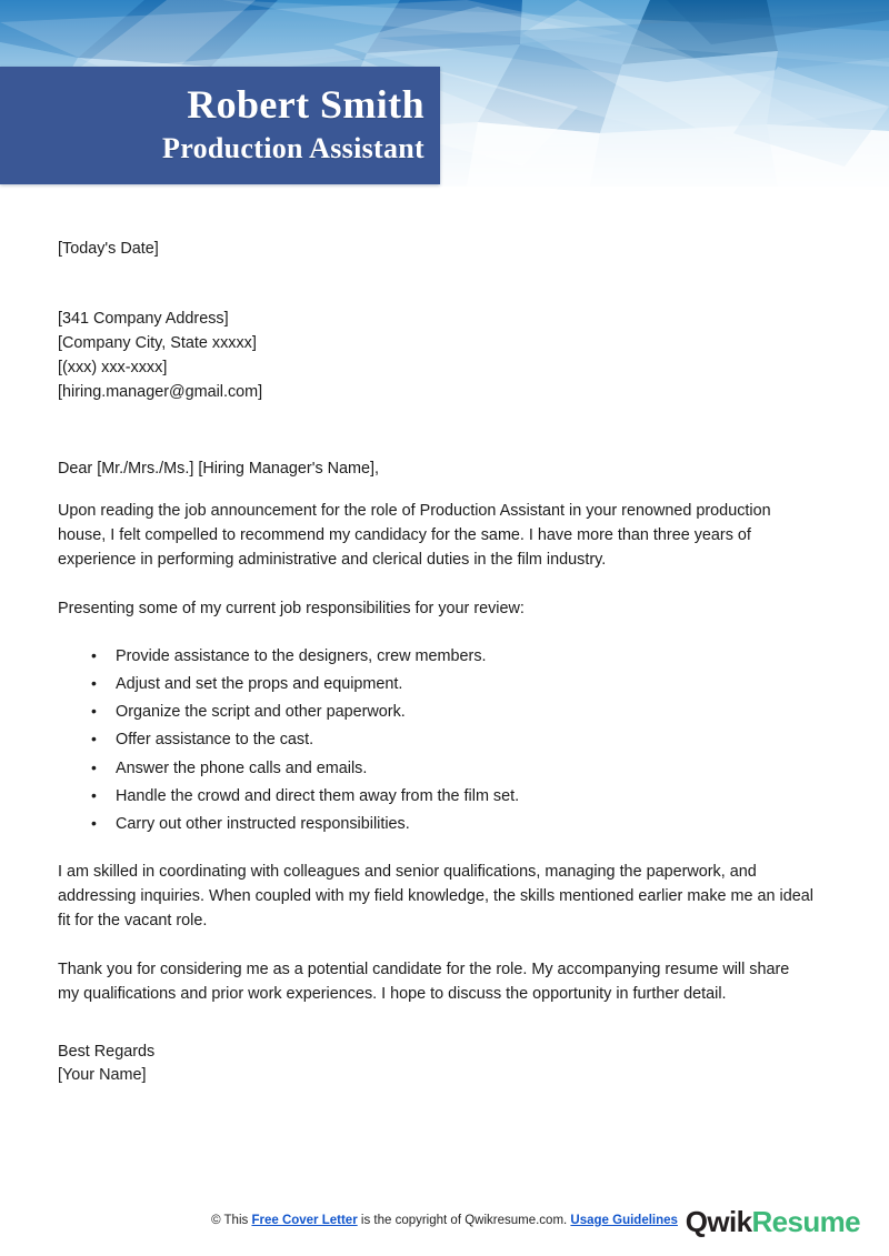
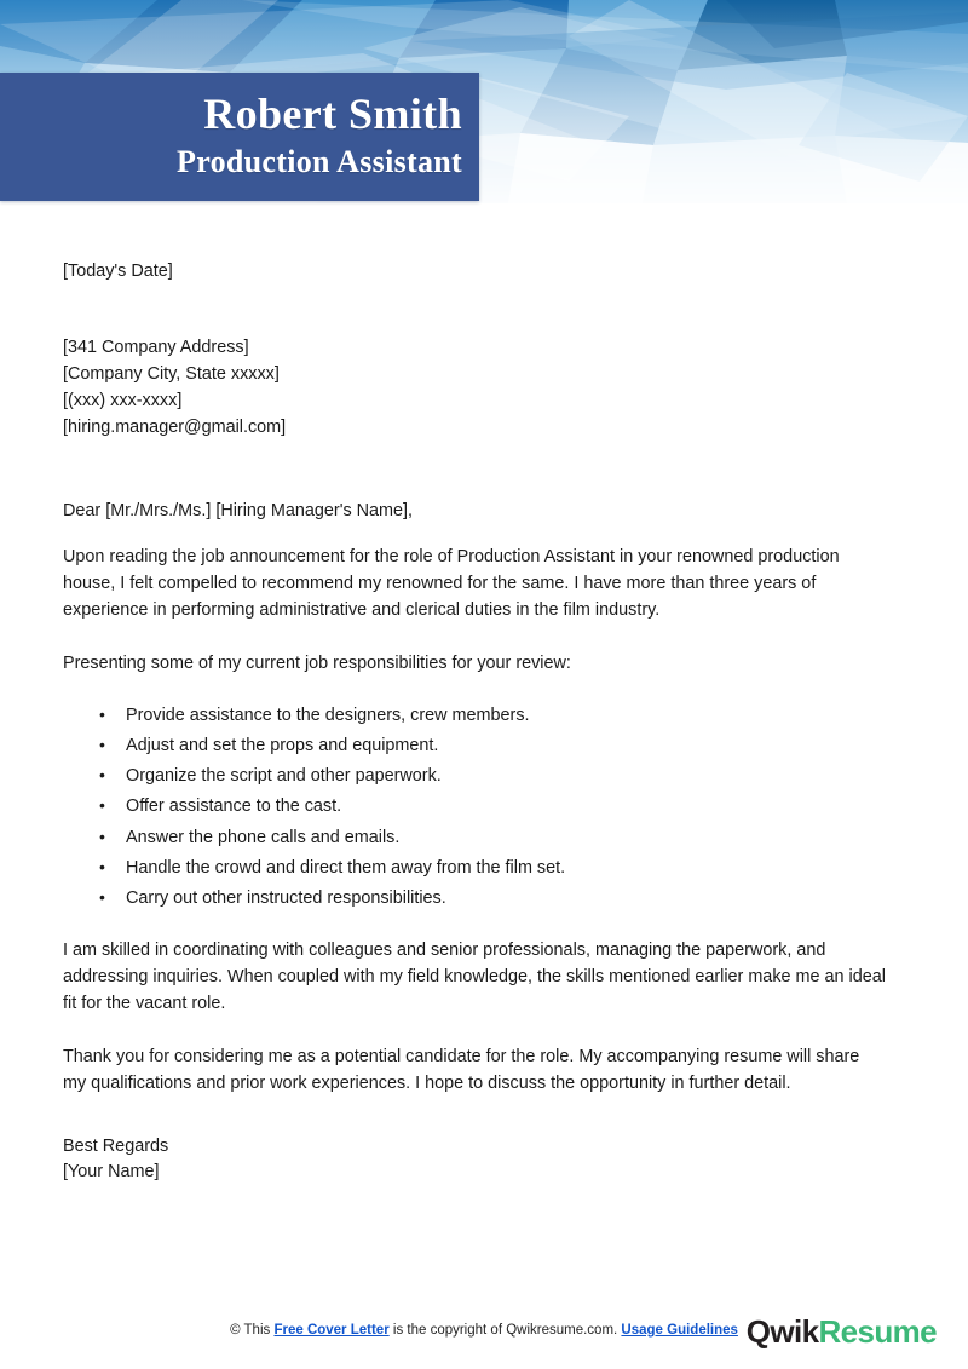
  Robert Smith
  Production Assistant
  [Today's Date]
  [341 Company Address]
  [Company City, State xxxxx]
  [(xxx) xxx-xxxx]
  [hiring.manager@gmail.com]
  Dear [Mr./Mrs./Ms.] [Hiring Manager's Name],
- Upon reading the job announcement for the role of Production Assistant in your renowned production house, I felt compelled to recommend my candidacy for the same. I have more than three years of experience in performing administrative and clerical duties in the film industry.
+ Upon reading the job announcement for the role of Production Assistant in your renowned production house, I felt compelled to recommend my renowned for the same. I have more than three years of experience in performing administrative and clerical duties in the film industry.
  Presenting some of my current job responsibilities for your review:
  •
  Provide assistance to the designers, crew members.
  •
  Adjust and set the props and equipment.
  •
  Organize the script and other paperwork.
  •
  Offer assistance to the cast.
  •
  Answer the phone calls and emails.
  •
  Handle the crowd and direct them away from the film set.
  •
  Carry out other instructed responsibilities.
- I am skilled in coordinating with colleagues and senior qualifications, managing the paperwork, and addressing inquiries. When coupled with my field knowledge, the skills mentioned earlier make me an ideal fit for the vacant role.
+ I am skilled in coordinating with colleagues and senior professionals, managing the paperwork, and addressing inquiries. When coupled with my field knowledge, the skills mentioned earlier make me an ideal fit for the vacant role.
  Thank you for considering me as a potential candidate for the role. My accompanying resume will share my qualifications and prior work experiences. I hope to discuss the opportunity in further detail.
  Best Regards
  [Your Name]
  © This Free Cover Letter is the copyright of Qwikresume.com. Usage Guidelines
  QwikResume
